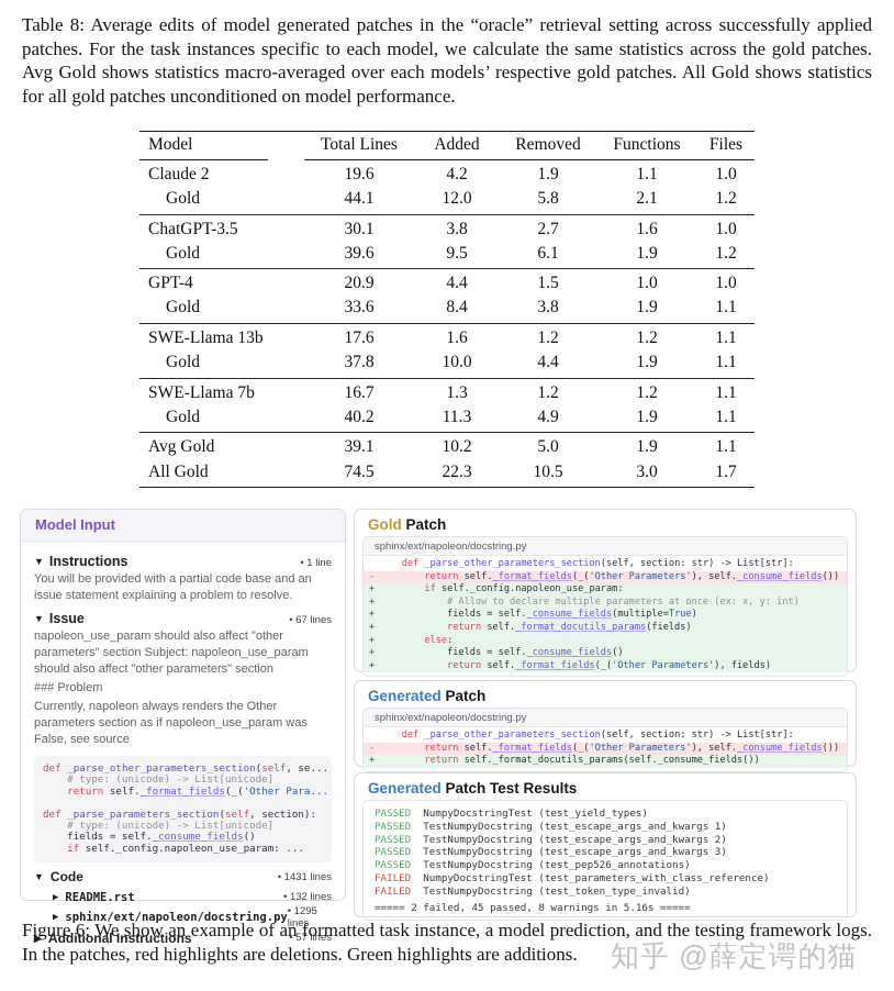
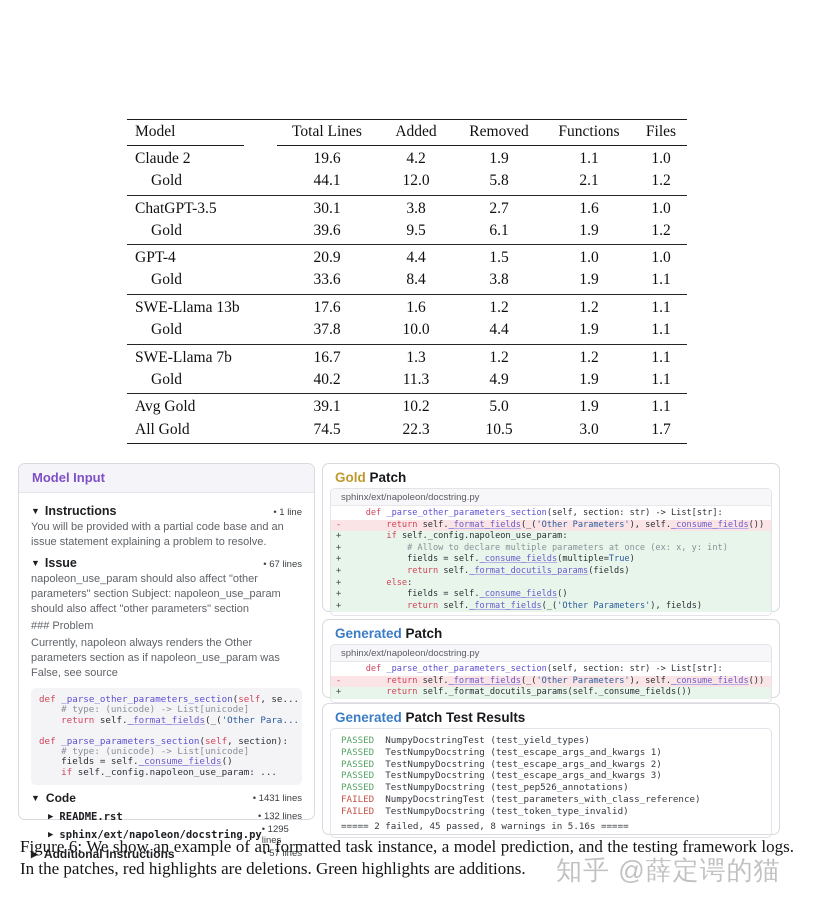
- Table 8: Average edits of model generated patches in the “oracle” retrieval setting across successfully applied patches. For the task instances specific to each model, we calculate the same statistics across the gold patches. Avg Gold shows statistics macro-averaged over each models’ respective gold patches. All Gold shows statistics for all gold patches unconditioned on model performance.
  Model	Total Lines	Added	Removed	Functions	Files
  Claude 2	19.6	4.2	1.9	1.1	1.0
  Gold	44.1	12.0	5.8	2.1	1.2
  ChatGPT-3.5	30.1	3.8	2.7	1.6	1.0
  Gold	39.6	9.5	6.1	1.9	1.2
  GPT-4	20.9	4.4	1.5	1.0	1.0
  Gold	33.6	8.4	3.8	1.9	1.1
  SWE-Llama 13b	17.6	1.6	1.2	1.2	1.1
  Gold	37.8	10.0	4.4	1.9	1.1
  SWE-Llama 7b	16.7	1.3	1.2	1.2	1.1
  Gold	40.2	11.3	4.9	1.9	1.1
  Avg Gold	39.1	10.2	5.0	1.9	1.1
  All Gold	74.5	22.3	10.5	3.0	1.7
  Model Input
  ▼ Instructions
  • 1 line
  You will be provided with a partial code base and an issue statement explaining a problem to resolve.
  ▼ Issue
  • 67 lines
  napoleon_use_param should also affect "other parameters" section Subject: napoleon_use_param should also affect "other parameters" section
  ### Problem
  Currently, napoleon always renders the Other parameters section as if napoleon_use_param was False, see source
  def _parse_other_parameters_section(self, se...
  # type: (unicode) -> List[unicode]
  return self._format_fields(_('Other Para...
  def _parse_parameters_section(self, section):
  # type: (unicode) -> List[unicode]
  fields = self._consume_fields()
  if self._config.napoleon_use_param: ...
  ▼ Code
  • 1431 lines
  ▶ README.rst
  • 132 lines
  ▶ sphinx/ext/napoleon/docstring.py
  • 1295 lines
  ▶ Additional Instructions
  • 57 lines
  Gold Patch
  sphinx/ext/napoleon/docstring.py
  def _parse_other_parameters_section(self, section: str) -> List[str]:
  -
  return self._format_fields(_('Other Parameters'), self._consume_fields())
  +
  if self._config.napoleon_use_param:
  +
  # Allow to declare multiple parameters at once (ex: x, y: int)
  +
  fields = self._consume_fields(multiple=True)
  +
  return self._format_docutils_params(fields)
  +
  else:
  +
  fields = self._consume_fields()
  +
  return self._format_fields(_('Other Parameters'), fields)
  Generated Patch
  sphinx/ext/napoleon/docstring.py
  def _parse_other_parameters_section(self, section: str) -> List[str]:
  -
  return self._format_fields(_('Other Parameters'), self._consume_fields())
  +
  return self._format_docutils_params(self._consume_fields())
  Generated Patch Test Results
  PASSED NumpyDocstringTest (test_yield_types)
  PASSED TestNumpyDocstring (test_escape_args_and_kwargs 1)
  PASSED TestNumpyDocstring (test_escape_args_and_kwargs 2)
  PASSED TestNumpyDocstring (test_escape_args_and_kwargs 3)
  PASSED TestNumpyDocstring (test_pep526_annotations)
  FAILED NumpyDocstringTest (test_parameters_with_class_reference)
  FAILED TestNumpyDocstring (test_token_type_invalid)
  ===== 2 failed, 45 passed, 8 warnings in 5.16s =====
  Figure 6: We show an example of an formatted task instance, a model prediction, and the testing framework logs. In the patches, red highlights are deletions. Green highlights are additions.
  知乎 @薛定谔的猫
